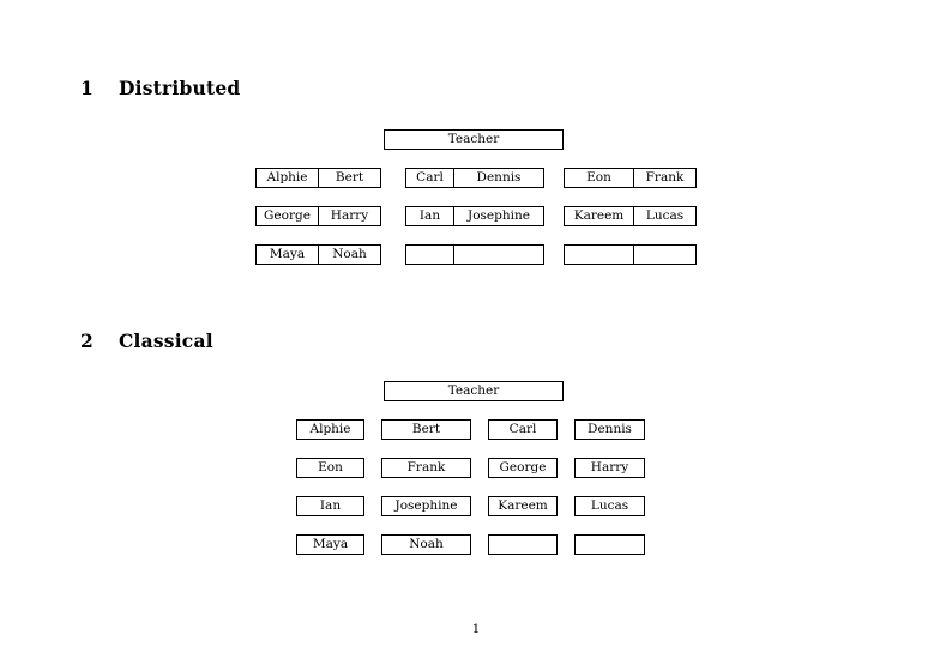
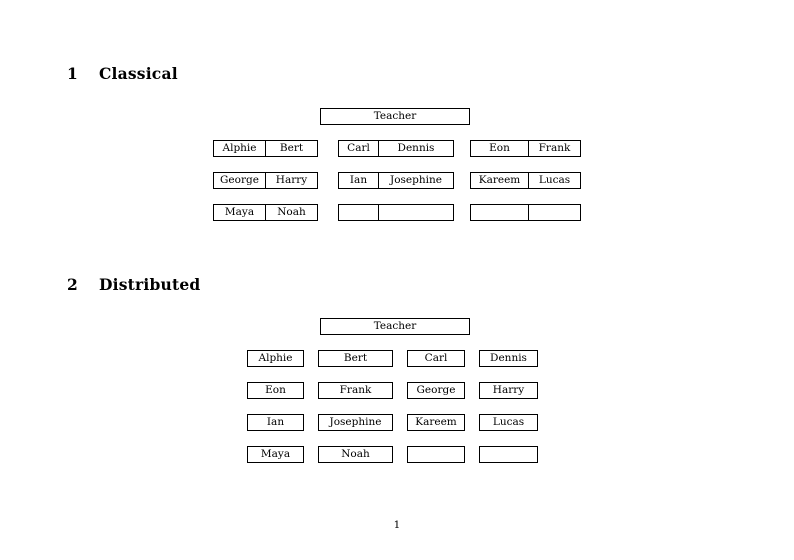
- 1 Distributed
+ 1 Classical
  Teacher
  Alphie
  Bert
  George
  Harry
  Maya
  Noah
  Carl
  Dennis
  Ian
  Josephine
  Eon
  Frank
  Kareem
  Lucas
- 2 Classical
+ 2 Distributed
  Teacher
  Alphie
  Bert
  Carl
  Dennis
  Eon
  Frank
  George
  Harry
  Ian
  Josephine
  Kareem
  Lucas
  Maya
  Noah
  1
